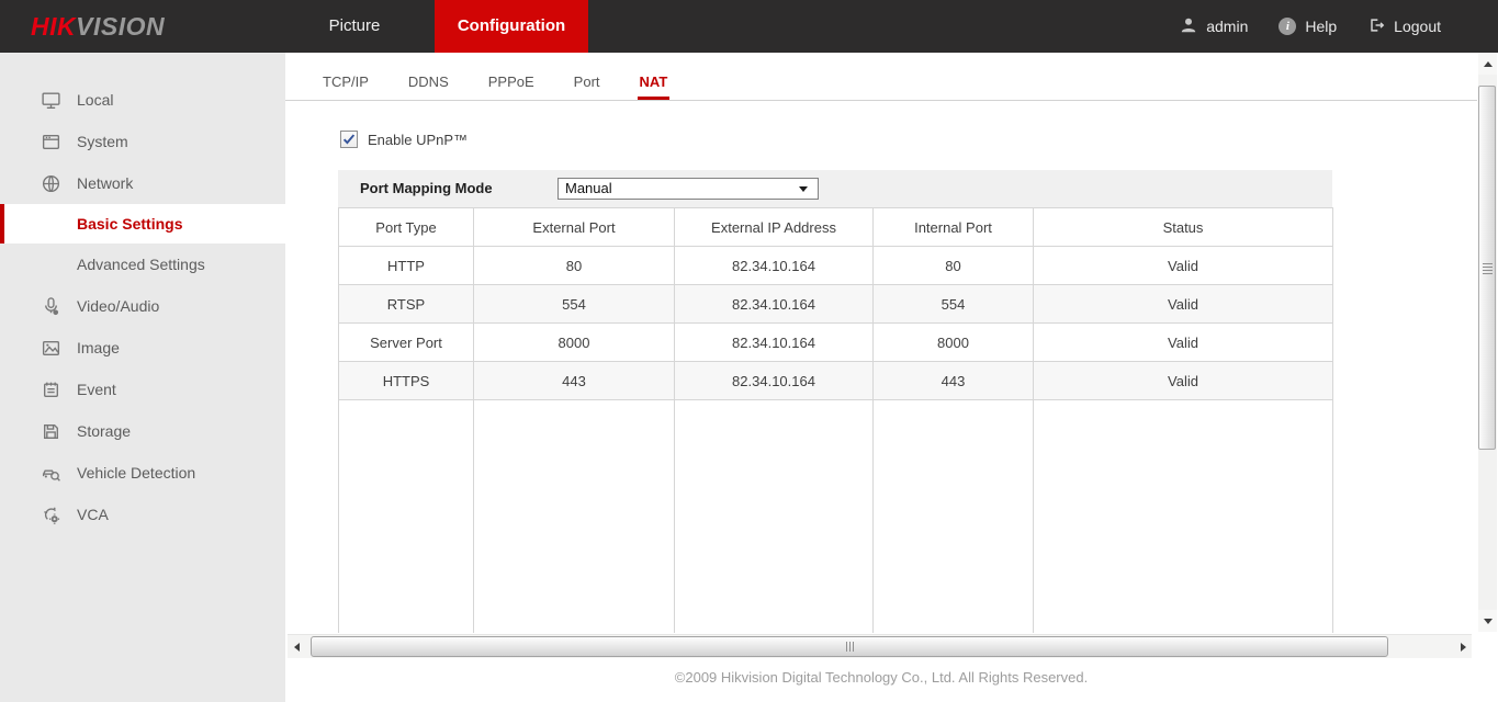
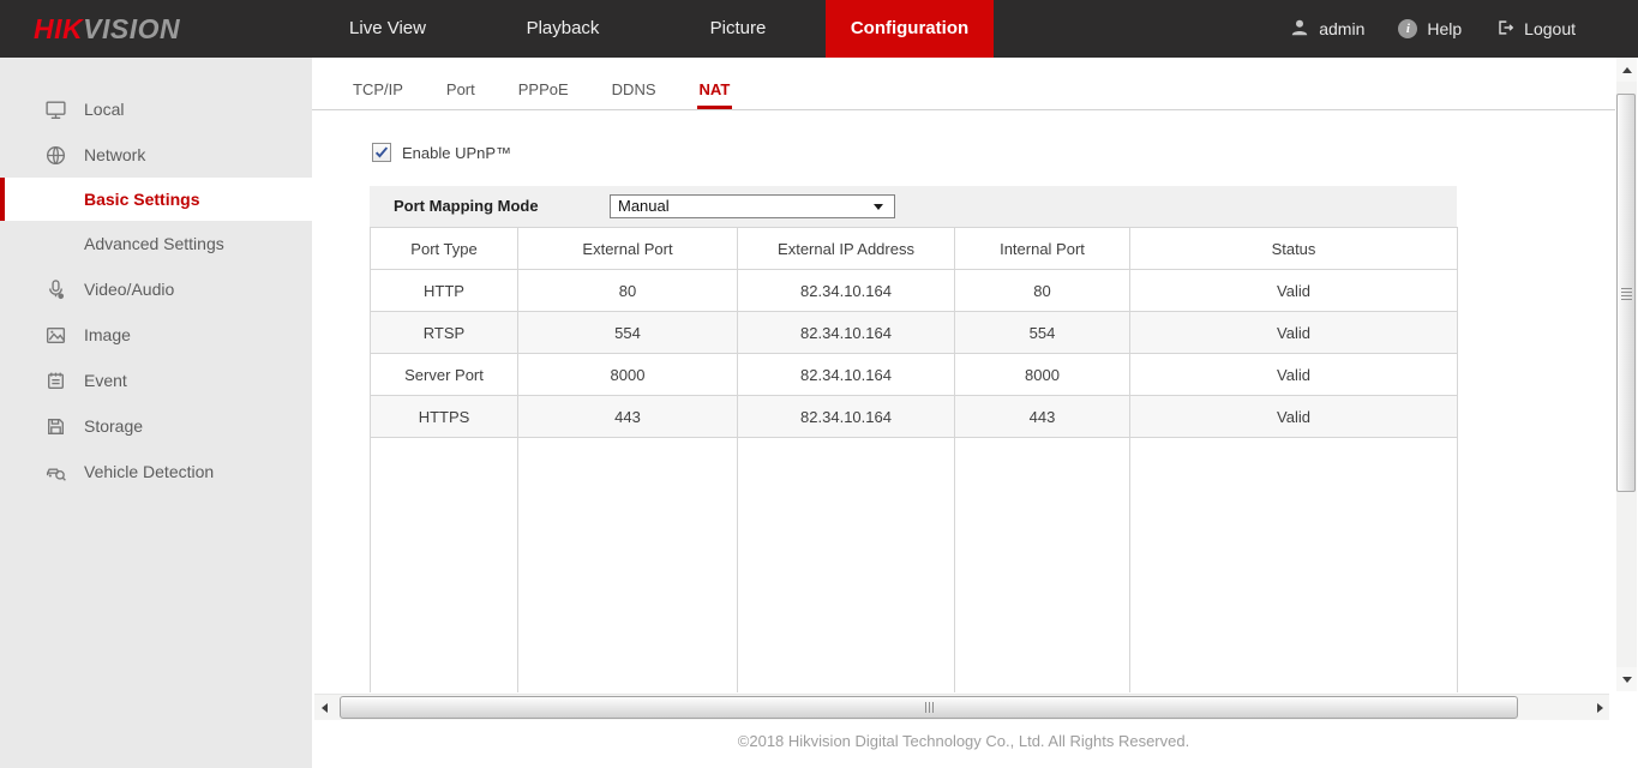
  HIKVISION
+ Live View
+ Playback
  Picture
  Configuration
  admin
  i
  Help
  Logout
  Local
- System
  Network
  Basic Settings
  Advanced Settings
  Video/Audio
  Image
  Event
  Storage
  Vehicle Detection
- VCA
  TCP/IP
- DDNS
+ Port
  PPPoE
- Port
+ DDNS
  NAT
  Enable UPnP™
  Port Mapping Mode
  Manual
  Port Type	External Port	External IP Address	Internal Port	Status
  HTTP	80	82.34.10.164	80	Valid
  RTSP	554	82.34.10.164	554	Valid
  Server Port	8000	82.34.10.164	8000	Valid
  HTTPS	443	82.34.10.164	443	Valid
- ©2009 Hikvision Digital Technology Co., Ltd. All Rights Reserved.
+ ©2018 Hikvision Digital Technology Co., Ltd. All Rights Reserved.
